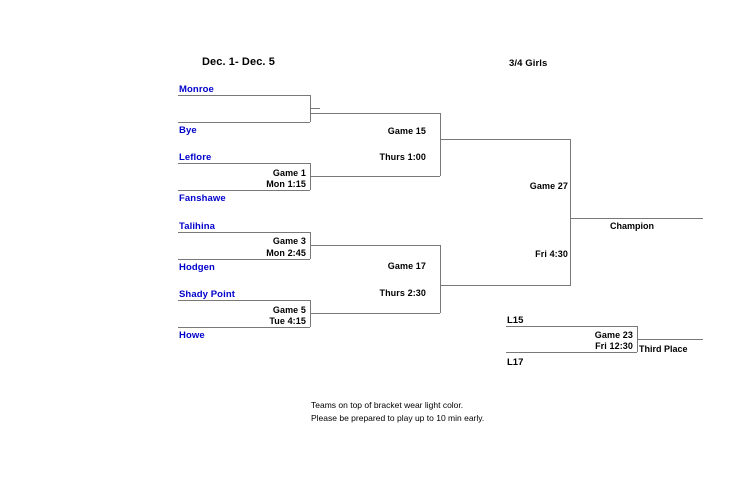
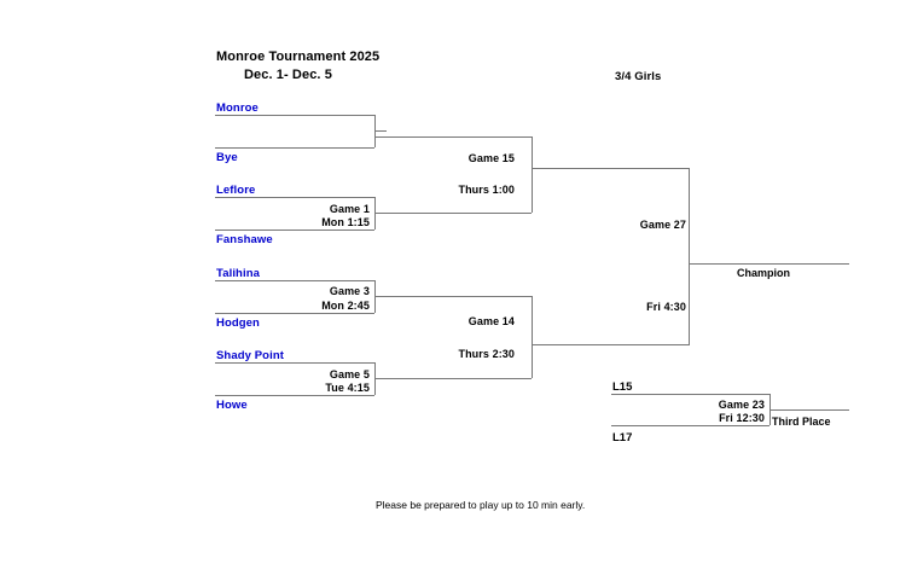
+ Monroe Tournament 2025
  Dec. 1- Dec. 5
  3/4 Girls
  Monroe
  Bye
  Leflore
  Game 1
  Mon 1:15
  Fanshawe
  Talihina
  Game 3
  Mon 2:45
  Hodgen
  Shady Point
  Game 5
  Tue 4:15
  Howe
  Game 15
  Thurs 1:00
- Game 17
+ Game 14
  Thurs 2:30
  Game 27
  Fri 4:30
  Champion
  L15
  Game 23
  Fri 12:30
  L17
  Third Place
- Teams on top of bracket wear light color.
  Please be prepared to play up to 10 min early.
